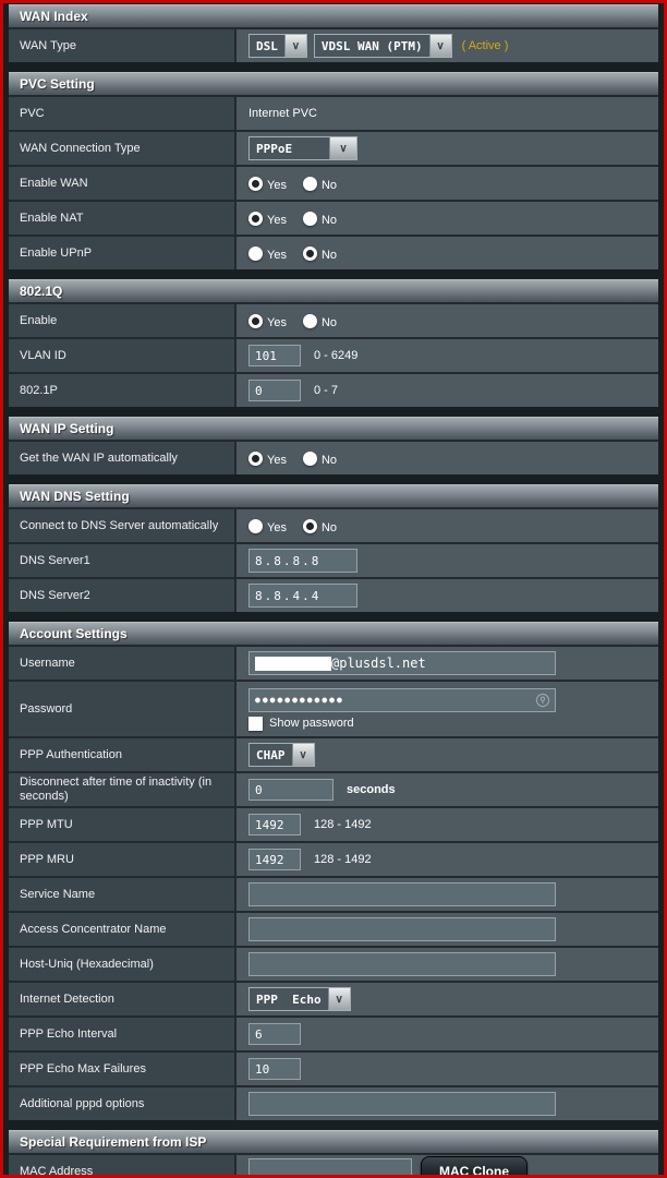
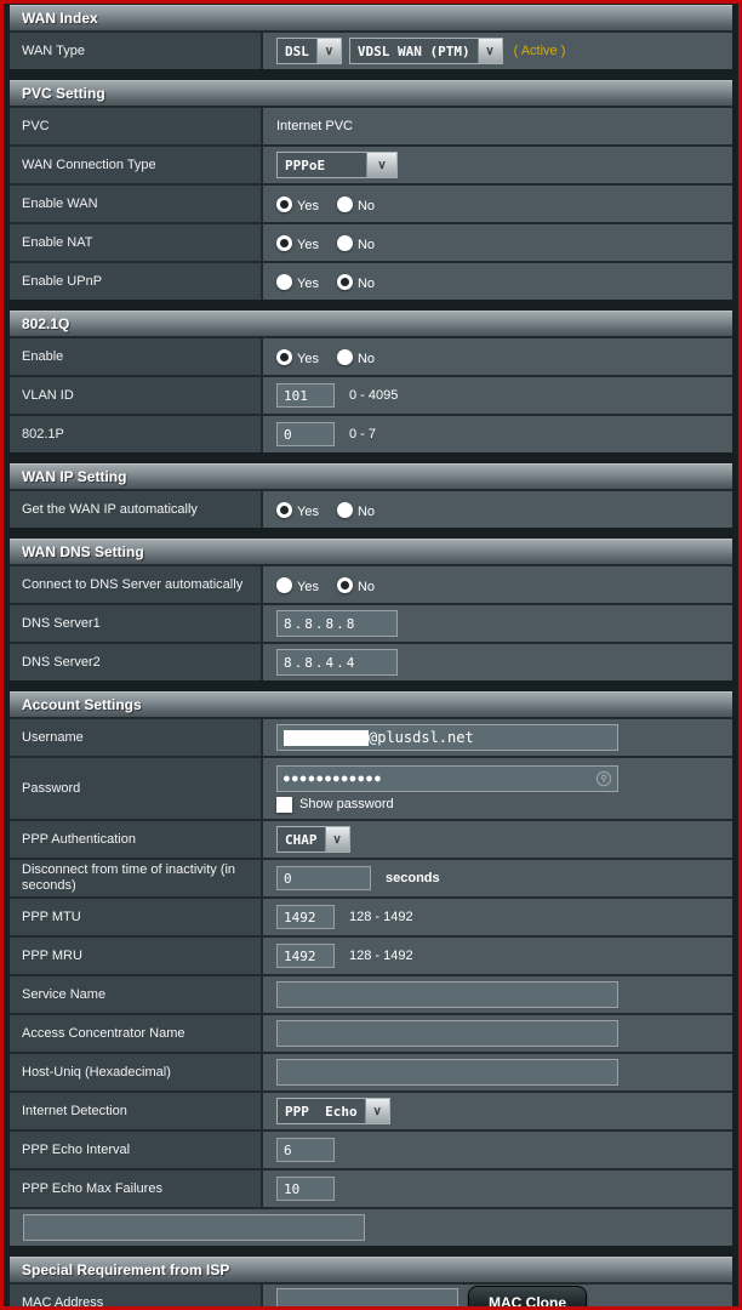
  WAN Index
  WAN Type
  DSL
  ∨
  VDSL WAN (PTM)
  ∨
  ( Active )
  PVC Setting
  PVC
  Internet PVC
  WAN Connection Type
  PPPoE
  ∨
  Enable WAN
  Yes
  No
  Enable NAT
  Yes
  No
  Enable UPnP
  Yes
  No
  802.1Q
  Enable
  Yes
  No
  VLAN ID
  101
- 0 - 6249
+ 0 - 4095
  802.1P
  0
  0 - 7
  WAN IP Setting
  Get the WAN IP automatically
  Yes
  No
  WAN DNS Setting
  Connect to DNS Server automatically
  Yes
  No
  DNS Server1
  8.8.8.8
  DNS Server2
  8.8.4.4
  Account Settings
  Username
  @plusdsl.net
  Password
  ●●●●●●●●●●●●
  Show password
  PPP Authentication
  CHAP
  ∨
- Disconnect after time of inactivity (in seconds)
+ Disconnect from time of inactivity (in seconds)
  0
  seconds
  PPP MTU
  1492
  128 - 1492
  PPP MRU
  1492
  128 - 1492
  Service Name
  Access Concentrator Name
  Host-Uniq (Hexadecimal)
  Internet Detection
  PPP Echo
  ∨
  PPP Echo Interval
  6
  PPP Echo Max Failures
  10
- Additional pppd options
  Special Requirement from ISP
  MAC Address
  MAC Clone
